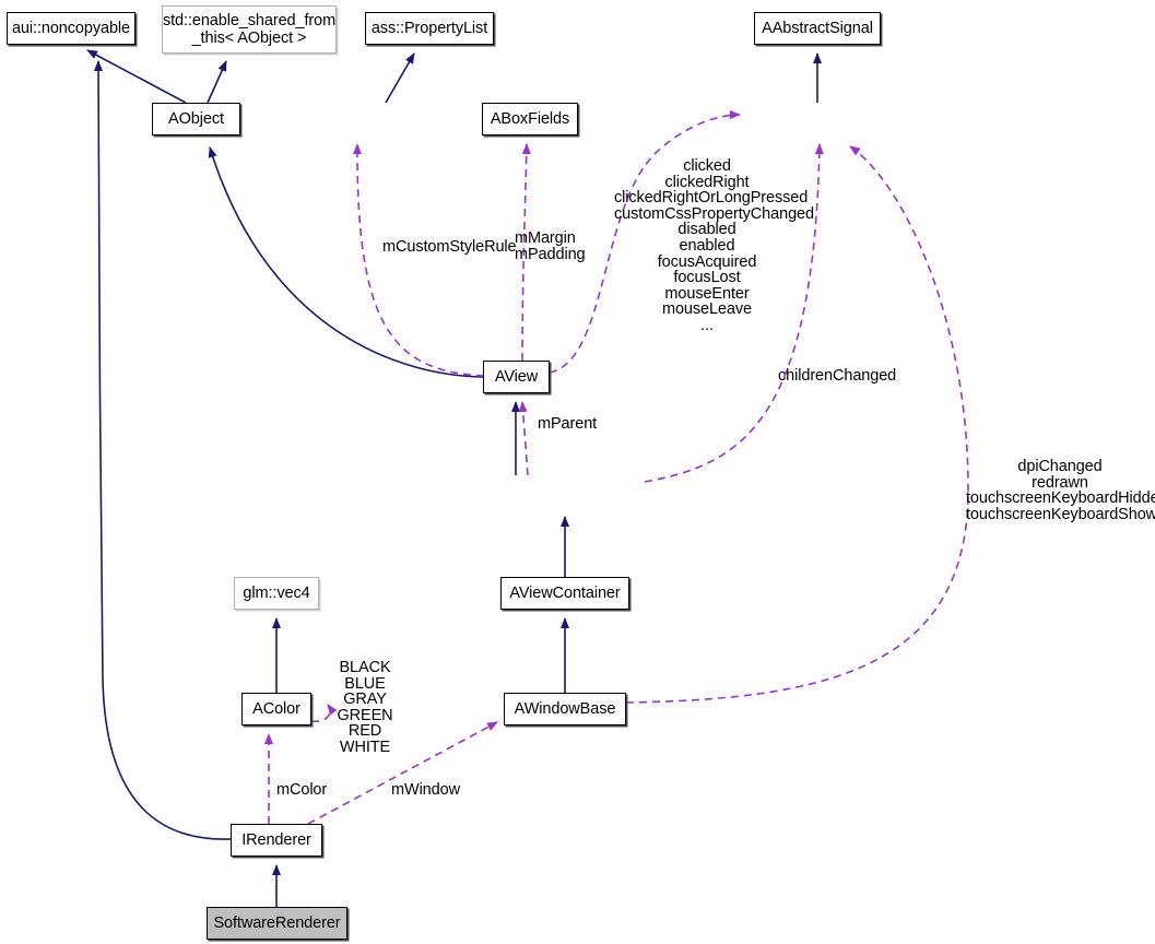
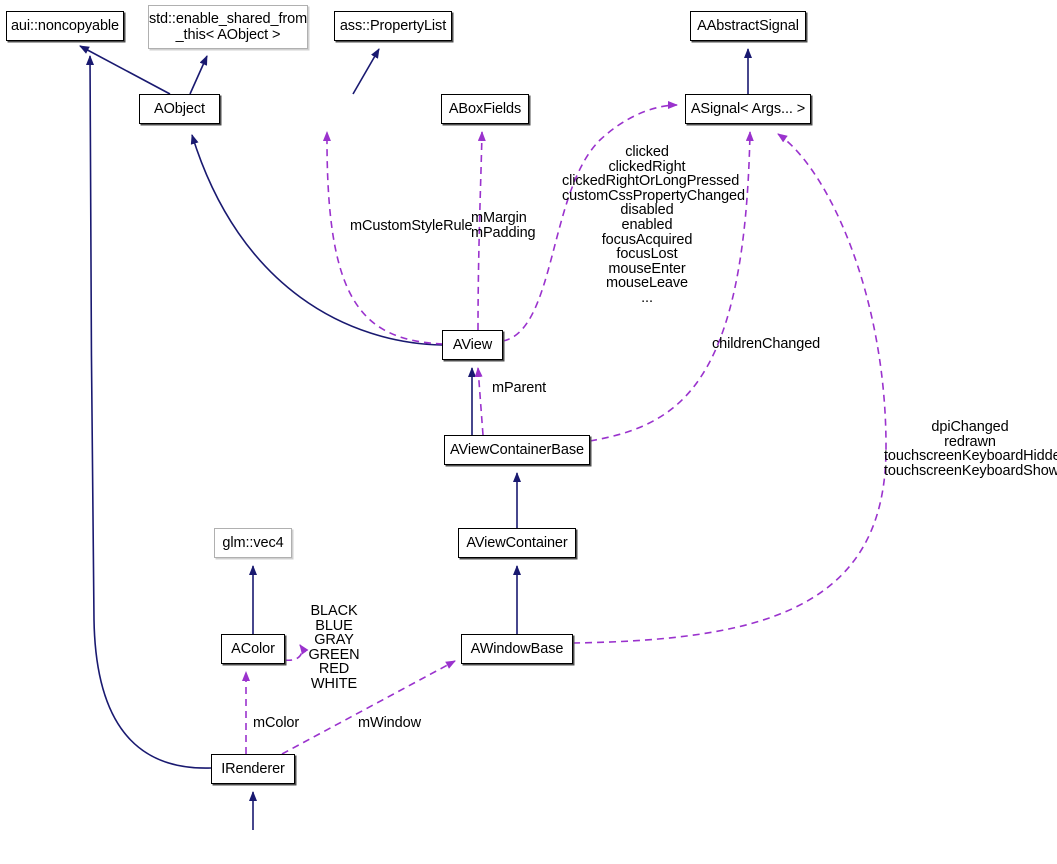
  aui::noncopyable
  std::enable_shared_from
  _this< AObject >
  ass::PropertyList
  AAbstractSignal
  AObject
  ABoxFields
+ ASignal< Args... >
  AView
+ AViewContainerBase
  glm::vec4
  AViewContainer
  AColor
  AWindowBase
  IRenderer
- SoftwareRenderer
  mCustomStyleRule
  mMargin
  mPadding
  clicked
  clickedRight
  clickedRightOrLongPressed
  customCssPropertyChanged
  disabled
  enabled
  focusAcquired
  focusLost
  mouseEnter
  mouseLeave
  ...
  childrenChanged
  dpiChanged
  redrawn
  touchscreenKeyboardHidd
  touchscreenKeyboardShow
  mParent
  BLACK
  BLUE
  GRAY
  GREEN
  RED
  WHITE
  mColor
  mWindow
